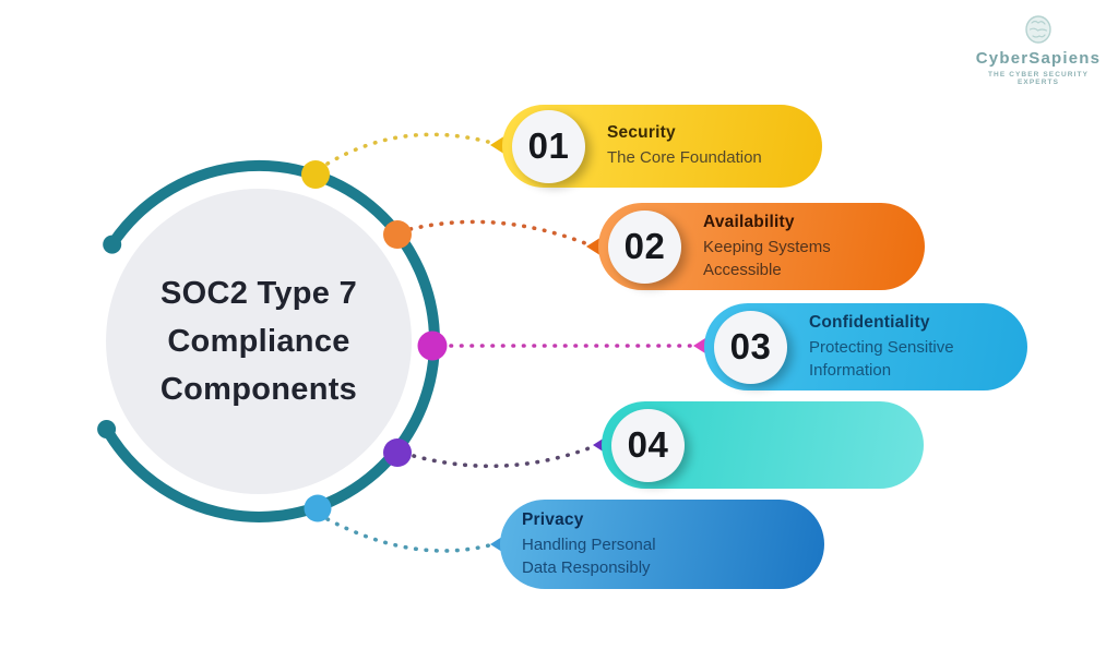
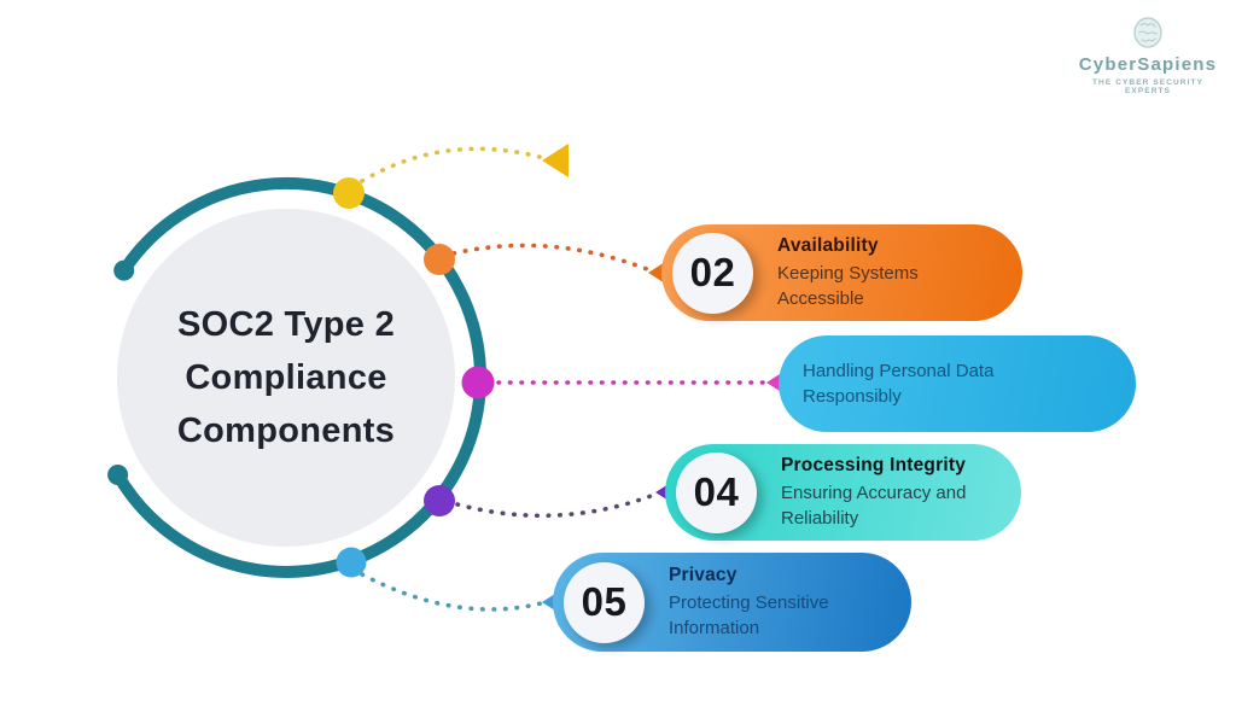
- SOC2 Type 7
+ SOC2 Type 2
  Compliance
  Components
- 01
- Security
- The Core Foundation
  02
  Availability
  Keeping Systems Accessible
- 03
- Confidentiality
- Protecting Sensitive Information
+ Handling Personal Data Responsibly
  04
+ Processing Integrity
+ Ensuring Accuracy and Reliability
+ 05
  Privacy
- Handling Personal Data Responsibly
+ Protecting Sensitive Information
  CyberSapiens
